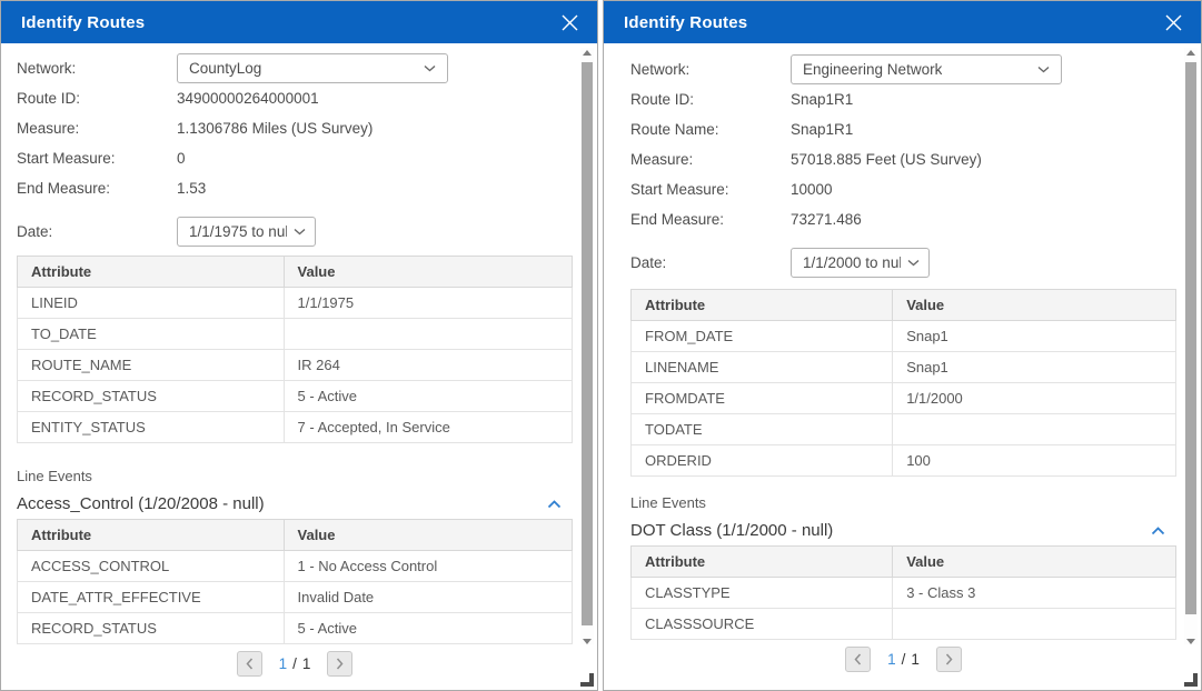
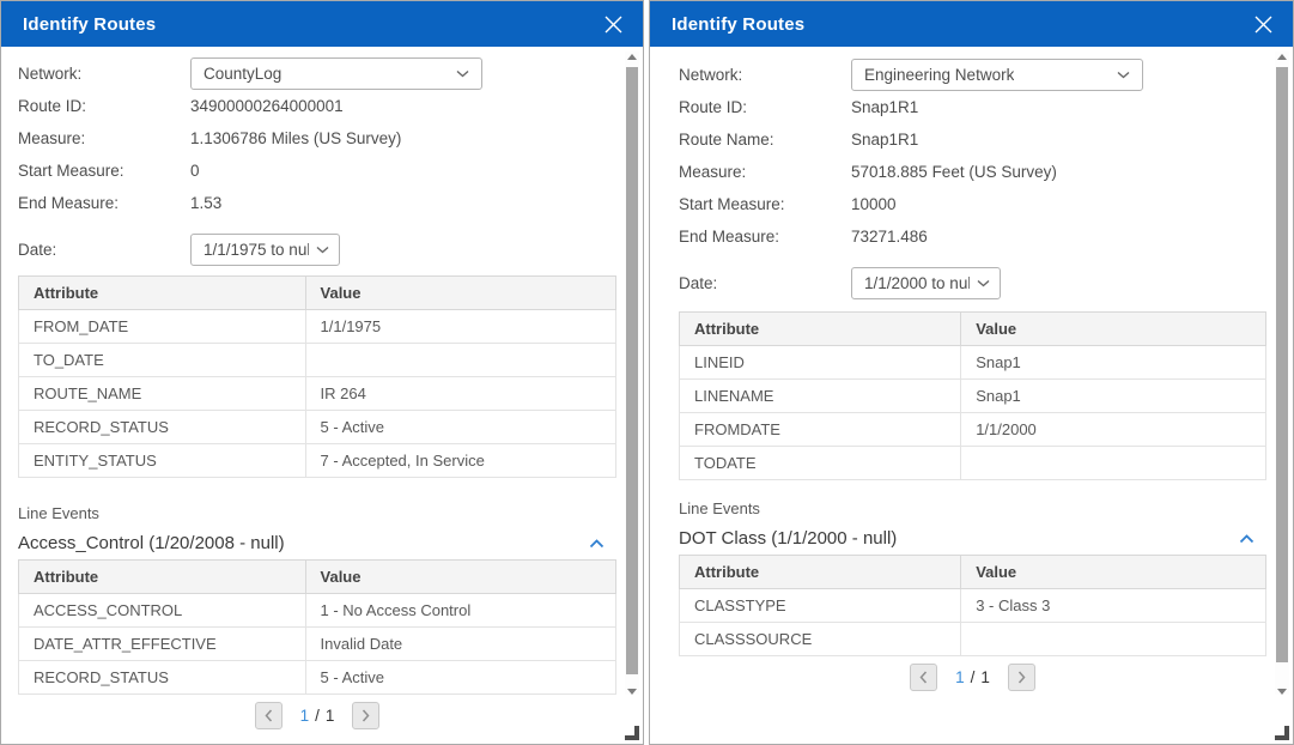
  Identify Routes
  Network:
  CountyLog
  Route ID:
  34900000264000001
  Measure:
  1.1306786 Miles (US Survey)
  Start Measure:
  0
  End Measure:
  1.53
  Date:
  1/1/1975 to nul
  Attribute	Value
- LINEID	1/1/1975
+ FROM_DATE	1/1/1975
  TO_DATE
  ROUTE_NAME	IR 264
  RECORD_STATUS	5 - Active
  ENTITY_STATUS	7 - Accepted, In Service
  Line Events
  Access_Control (1/20/2008 - null)
  Attribute	Value
  ACCESS_CONTROL	1 - No Access Control
  DATE_ATTR_EFFECTIVE	Invalid Date
  RECORD_STATUS	5 - Active
  1
  /
  1
  Identify Routes
  Network:
  Engineering Network
  Route ID:
  Snap1R1
  Route Name:
  Snap1R1
  Measure:
  57018.885 Feet (US Survey)
  Start Measure:
  10000
  End Measure:
  73271.486
  Date:
  1/1/2000 to nul
  Attribute	Value
- FROM_DATE	Snap1
+ LINEID	Snap1
  LINENAME	Snap1
  FROMDATE	1/1/2000
  TODATE
- ORDERID	100
  Line Events
  DOT Class (1/1/2000 - null)
  Attribute	Value
  CLASSTYPE	3 - Class 3
  CLASSSOURCE
  1
  /
  1
